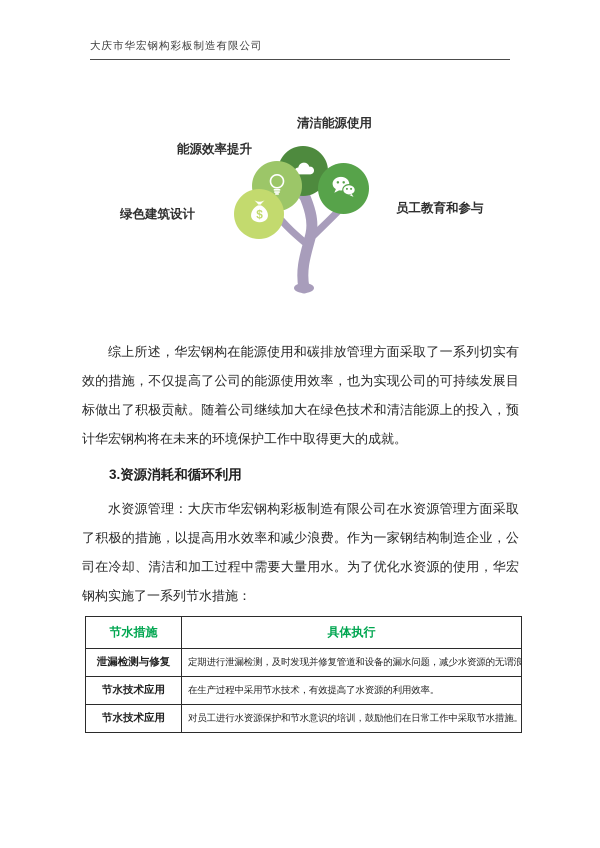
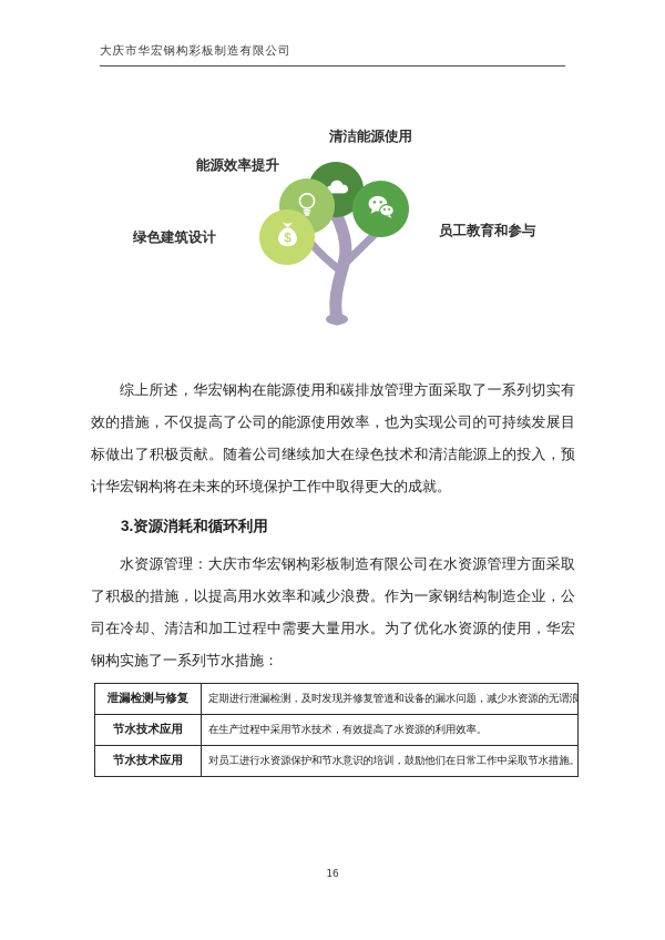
  大庆市华宏钢构彩板制造有限公司
  $
  清洁能源使用
  能源效率提升
  绿色建筑设计
  员工教育和参与
  综上所述，华宏钢构在能源使用和碳排放管理方面采取了一系列切实有效的措施，不仅提高了公司的能源使用效率，也为实现公司的可持续发展目标做出了积极贡献。随着公司继续加大在绿色技术和清洁能源上的投入，预计华宏钢构将在未来的环境保护工作中取得更大的成就。
  3.资源消耗和循环利用
  水资源管理：大庆市华宏钢构彩板制造有限公司在水资源管理方面采取了积极的措施，以提高用水效率和减少浪费。作为一家钢结构制造企业，公司在冷却、清洁和加工过程中需要大量用水。为了优化水资源的使用，华宏钢构实施了一系列节水措施：
- 节水措施	具体执行
  泄漏检测与修复	定期进行泄漏检测，及时发现并修复管道和设备的漏水问题，减少水资源的无谓浪
  节水技术应用	在生产过程中采用节水技术，有效提高了水资源的利用效率。
  节水技术应用	对员工进行水资源保护和节水意识的培训，鼓励他们在日常工作中采取节水措施。
+ 16
